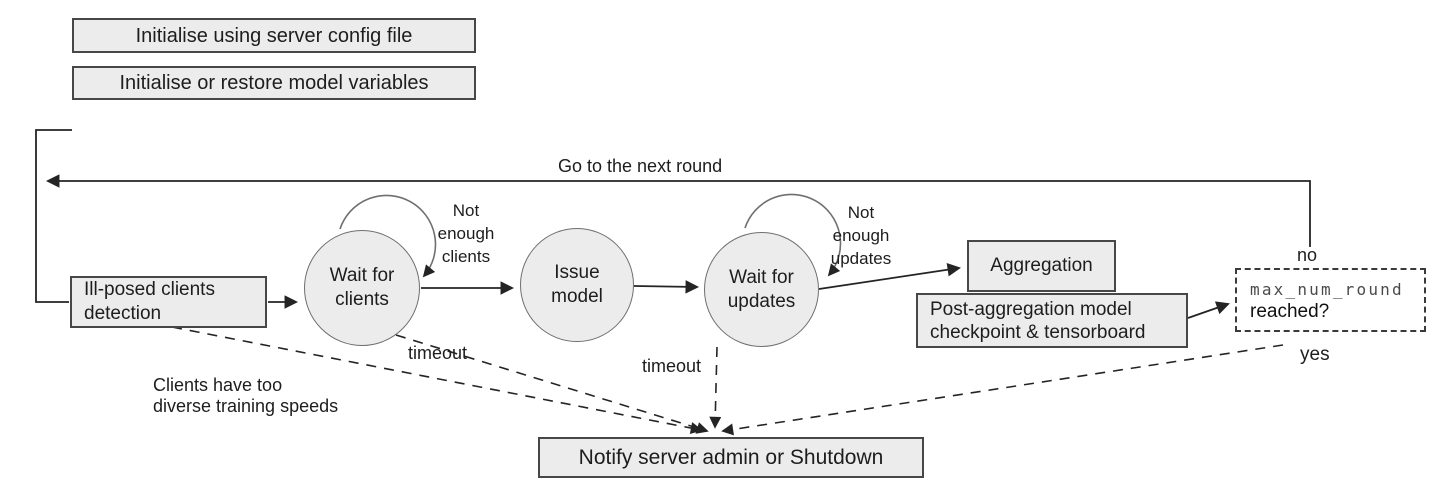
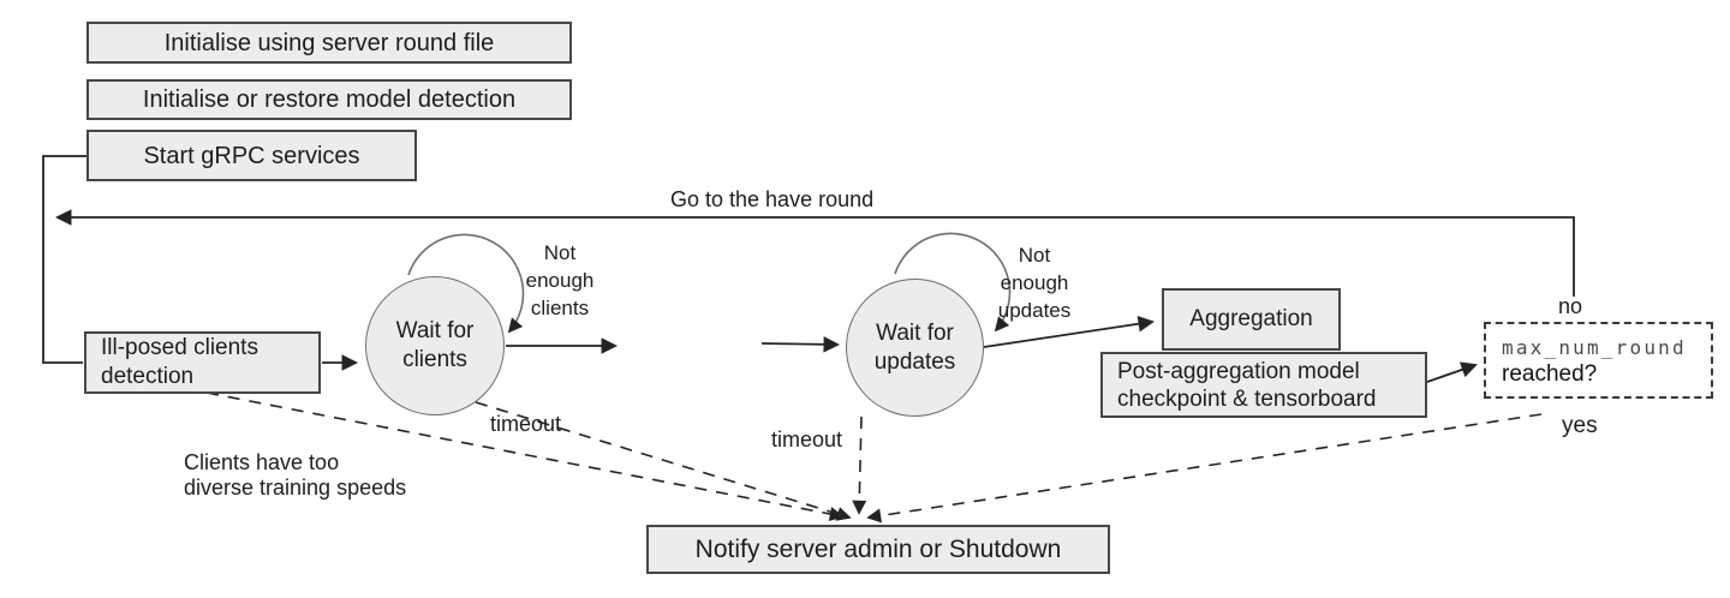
- Initialise using server config file
+ Initialise using server round file
- Initialise or restore model variables
+ Initialise or restore model detection
+ Start gRPC services
  Ill-posed clients
  detection
  Aggregation
  Post-aggregation model
  checkpoint & tensorboard
  Notify server admin or Shutdown
  max_num_round
  reached?
  Wait for
  clients
- Issue
- model
  Wait for
  updates
- Go to the next round
+ Go to the have round
  Not
  enough
  clients
  Not
  enough
  updates
  timeout
  timeout
  no
  yes
  Clients have too
  diverse training speeds
